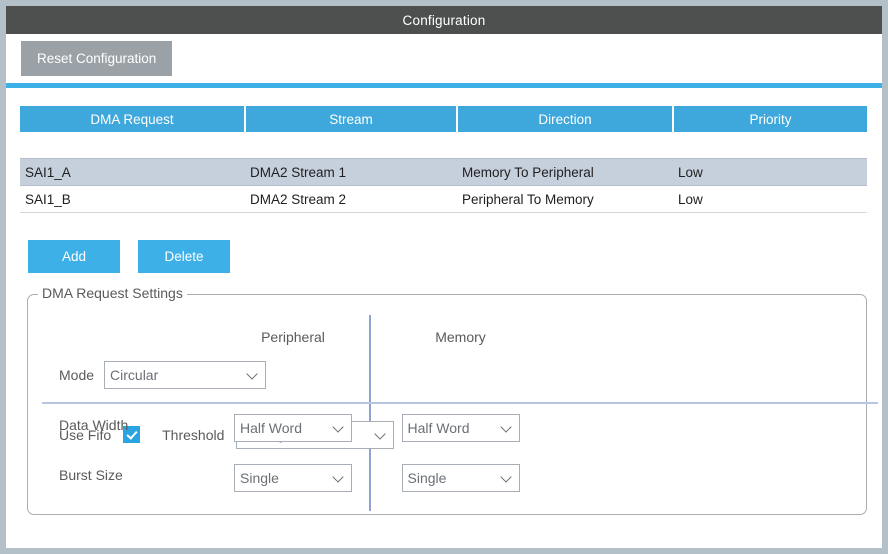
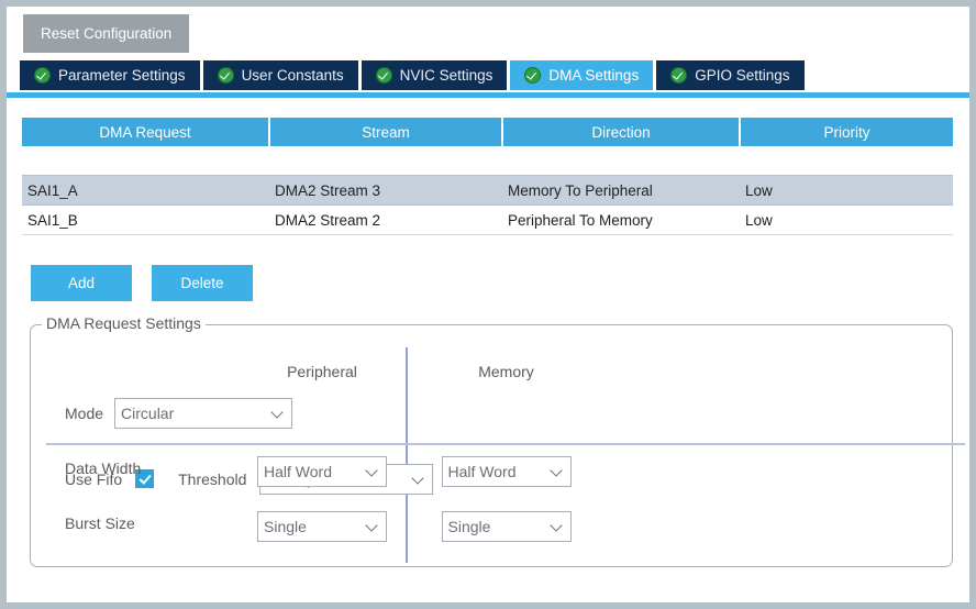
- Configuration
  Reset Configuration
+ Parameter Settings
+ User Constants
+ NVIC Settings
+ DMA Settings
+ GPIO Settings
  DMA Request	Stream	Direction	Priority
- SAI1_A	DMA2 Stream 1	Memory To Peripheral	Low
+ SAI1_A	DMA2 Stream 3	Memory To Peripheral	Low
  SAI1_B	DMA2 Stream 2	Peripheral To Memory	Low
  Add
  Delete
  DMA Request Settings
  Peripheral
  Memory
  Mode
  Circular
  Use Fifo
  Threshold
  Data Width
  Half Word
  Half Word
  Burst Size
  Single
  Single
